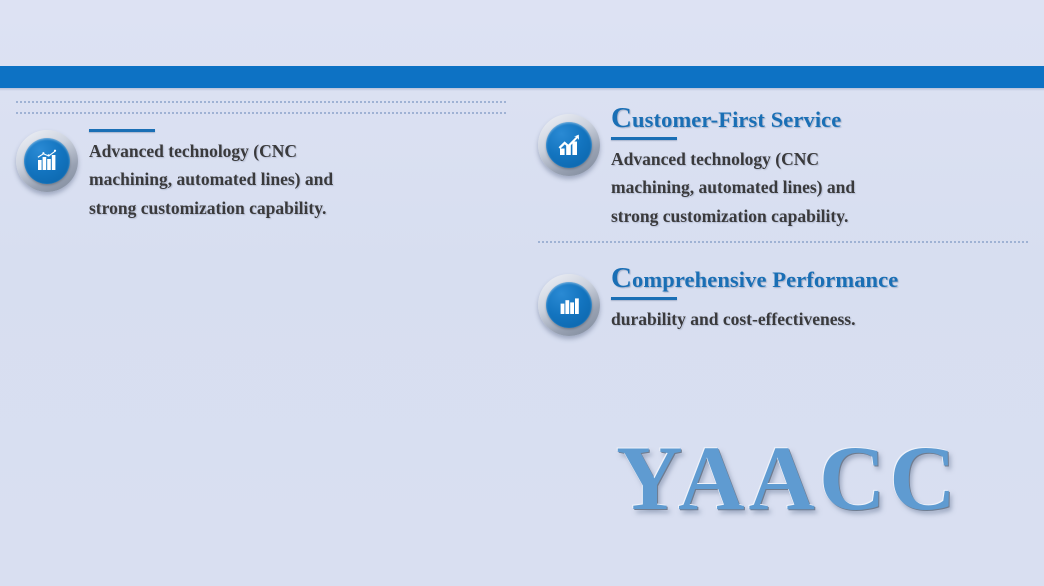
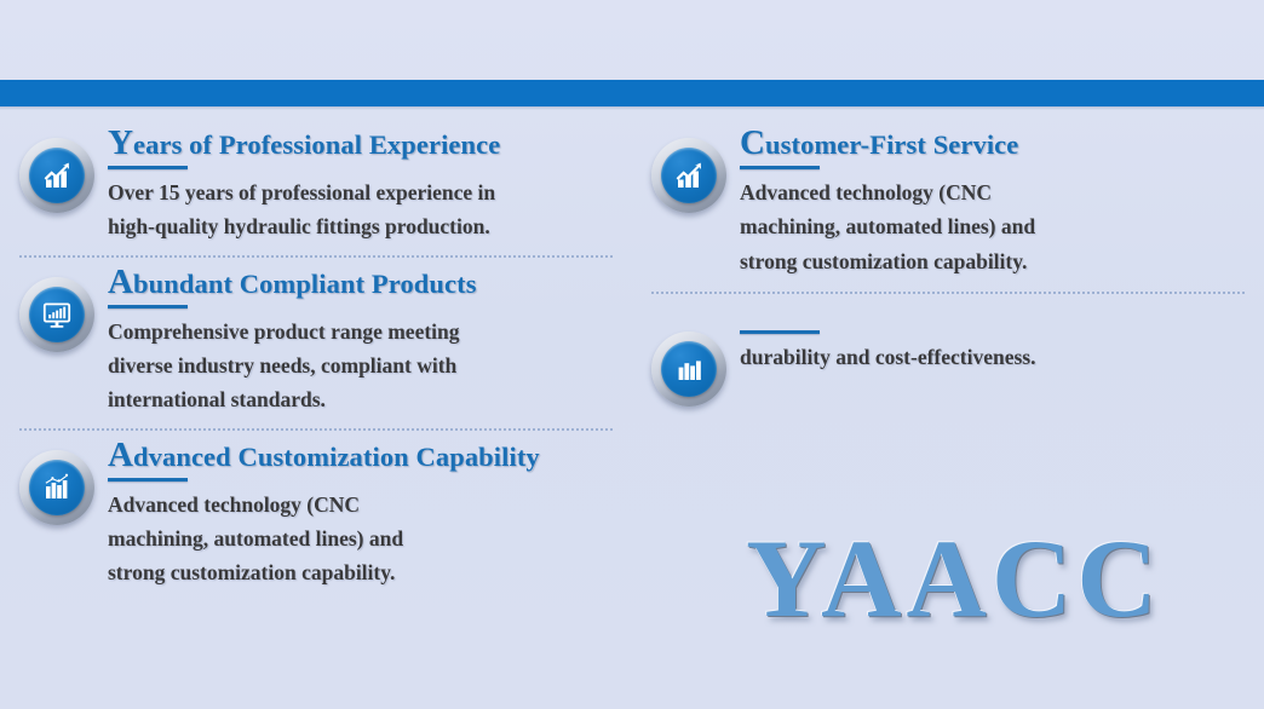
+ Years of Professional Experience
+ Over 15 years of professional experience in
+ high-quality hydraulic fittings production.
+ Abundant Compliant Products
+ Comprehensive product range meeting
+ diverse industry needs, compliant with
+ international standards.
+ Advanced Customization Capability
  Advanced technology (CNC
  machining, automated lines) and
  strong customization capability.
  Customer-First Service
  Advanced technology (CNC
  machining, automated lines) and
  strong customization capability.
- Comprehensive Performance
  durability and cost-effectiveness.
  YAACC
